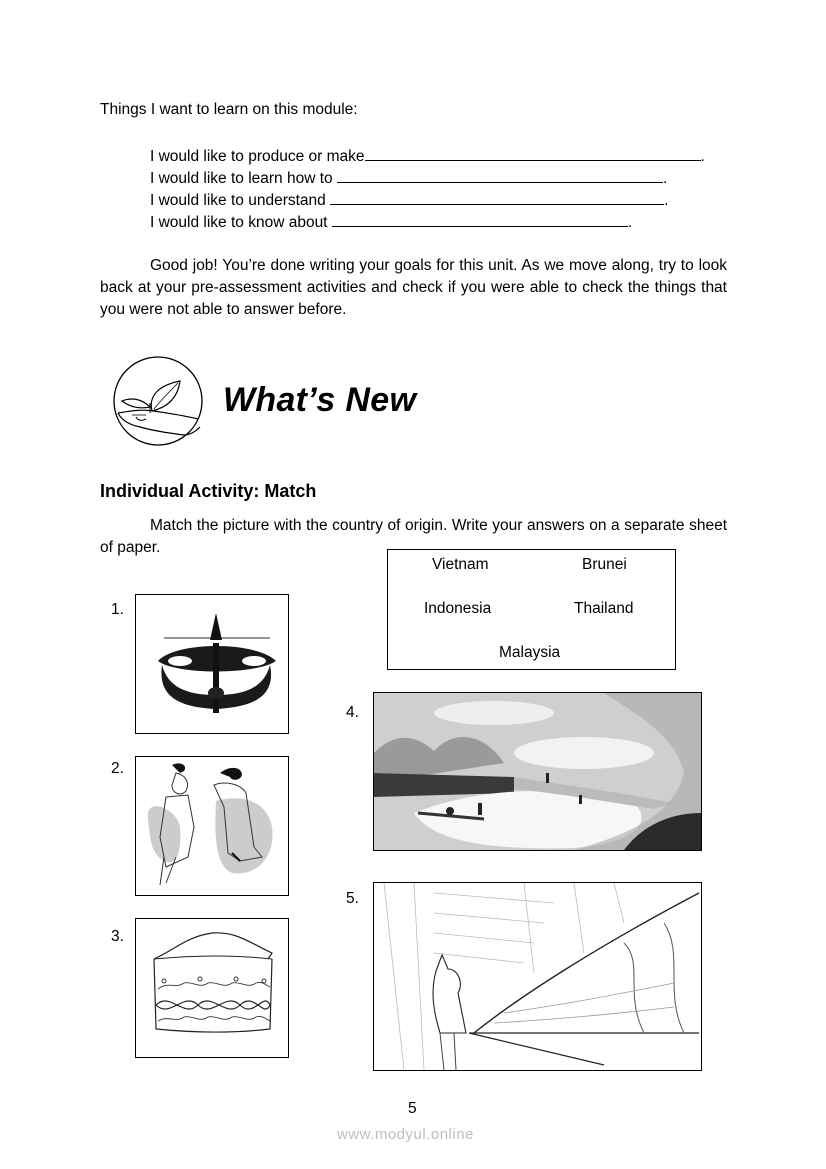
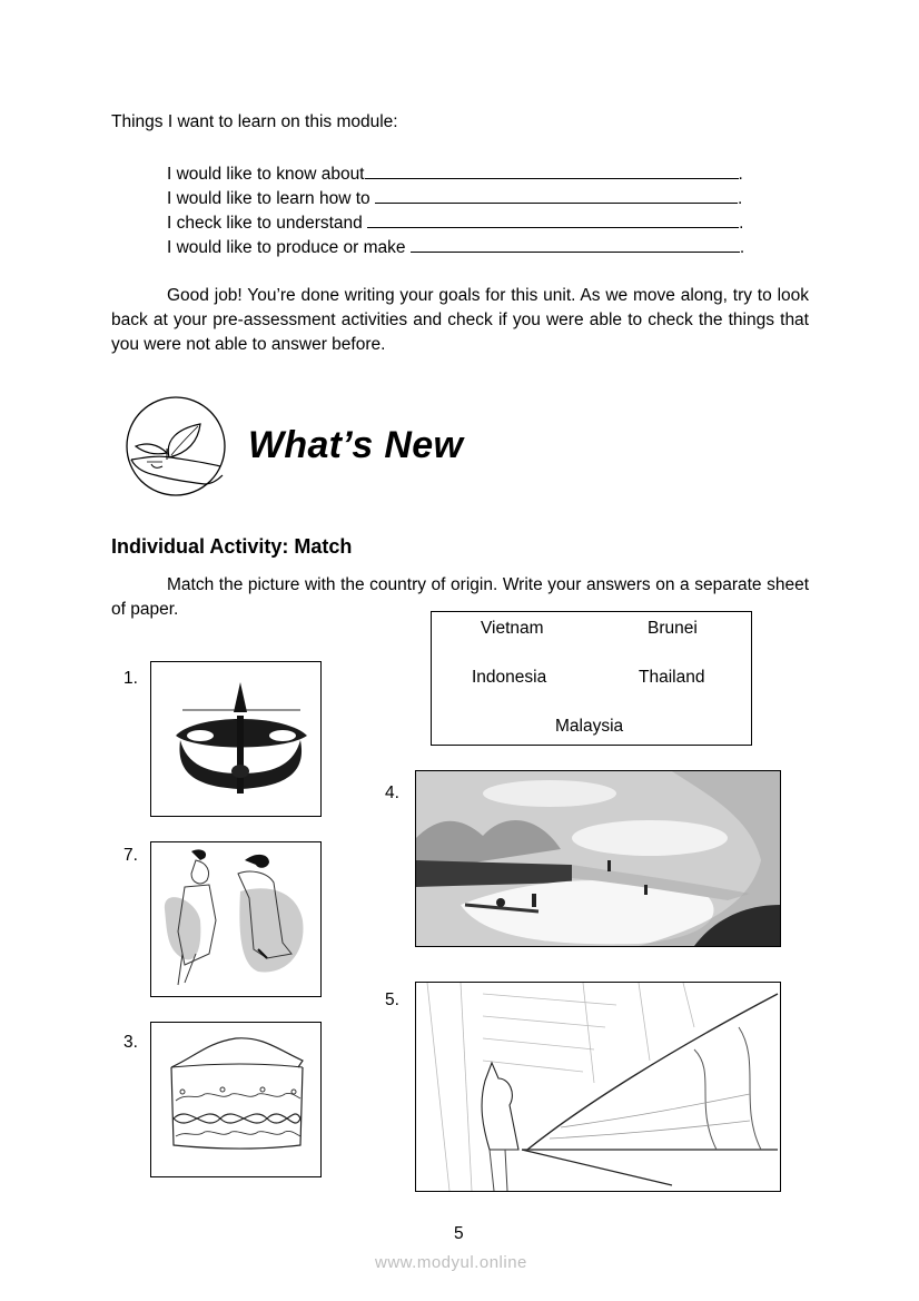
  Things I want to learn on this module:
- I would like to produce or make .
+ I would like to know about .
  I would like to learn how to .
- I would like to understand .
+ I check like to understand .
- I would like to know about .
+ I would like to produce or make .
  Good job! You’re done writing your goals for this unit. As we move along, try to look back at your pre-assessment activities and check if you were able to check the things that you were not able to answer before.
  What’s New
  Individual Activity: Match
  Match the picture with the country of origin. Write your answers on a separate sheet of paper.
  Vietnam
  Brunei
  Indonesia
  Thailand
  Malaysia
  1.
- 2.
+ 7.
  3.
  4.
  5.
  5
  www.modyul.online
